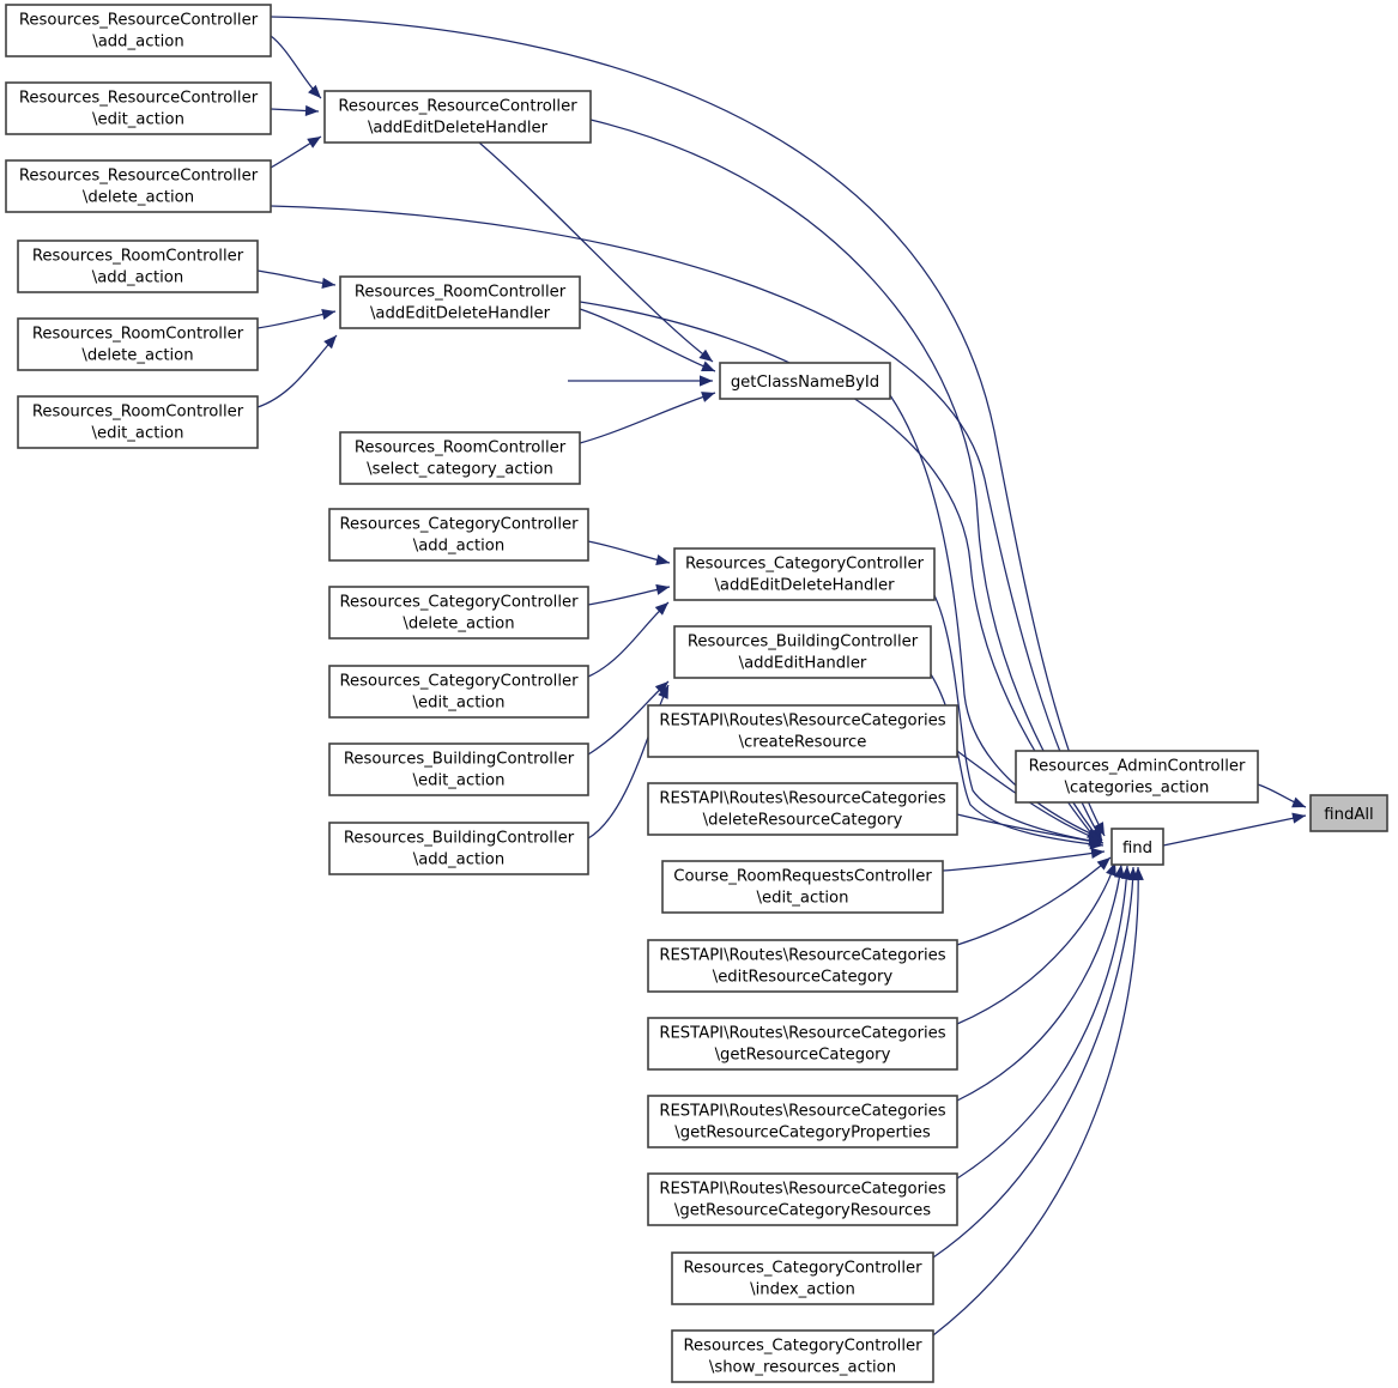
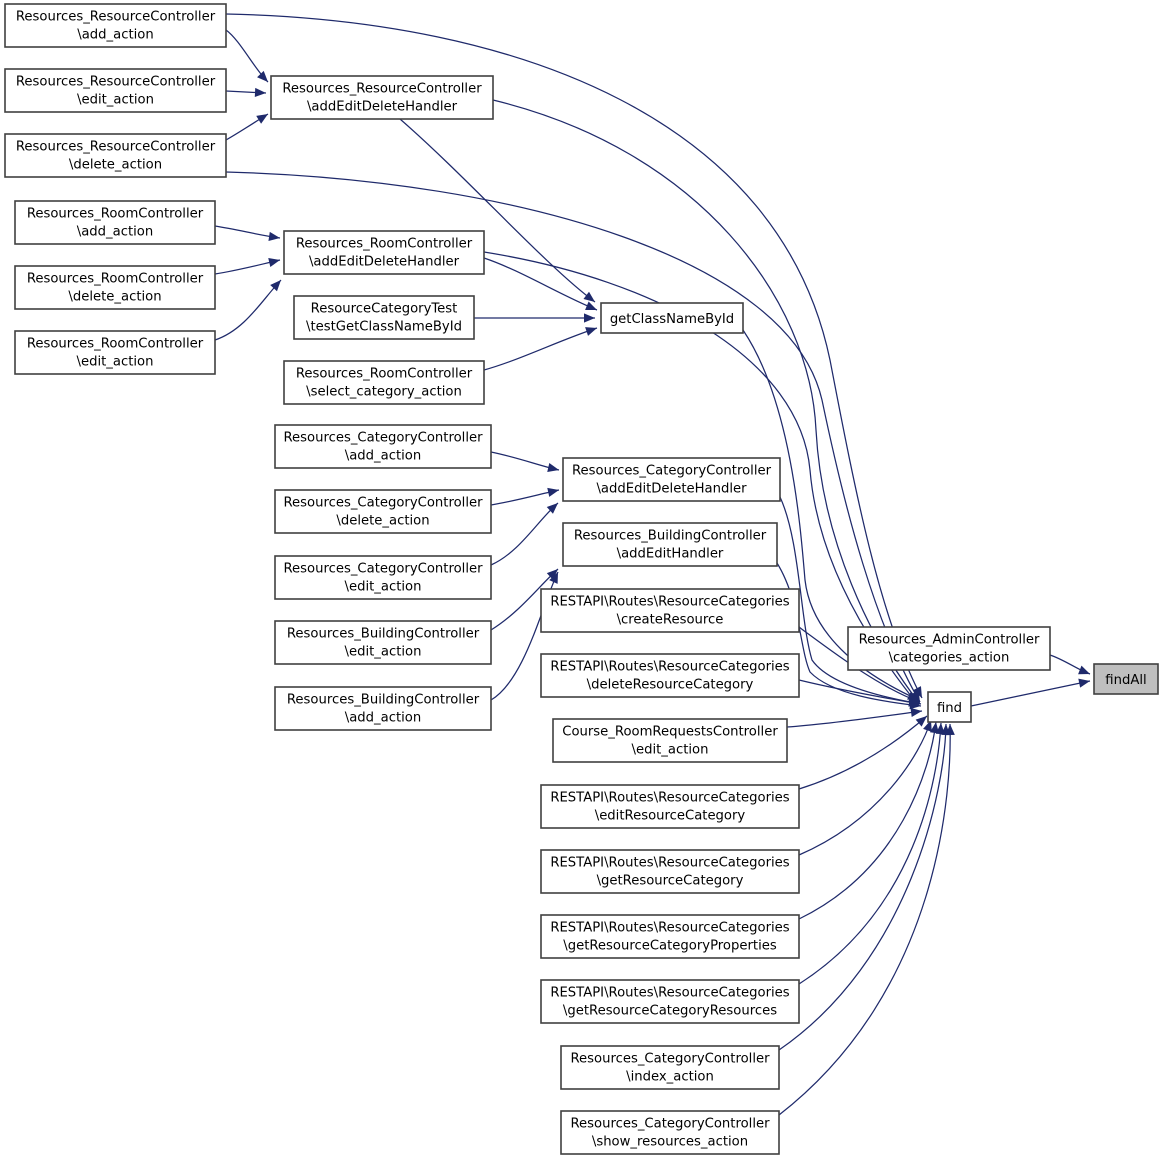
  Resources_ResourceController
  \add_action
  Resources_ResourceController
  \edit_action
  Resources_ResourceController
  \delete_action
  Resources_ResourceController
  \addEditDeleteHandler
  Resources_RoomController
  \add_action
  Resources_RoomController
  \delete_action
  Resources_RoomController
  \edit_action
  Resources_RoomController
  \addEditDeleteHandler
+ ResourceCategoryTest
+ \testGetClassNameById
  Resources_RoomController
  \select_category_action
  getClassNameById
  Resources_CategoryController
  \add_action
  Resources_CategoryController
  \delete_action
  Resources_CategoryController
  \edit_action
  Resources_BuildingController
  \edit_action
  Resources_BuildingController
  \add_action
  Resources_CategoryController
  \addEditDeleteHandler
  Resources_BuildingController
  \addEditHandler
  RESTAPI\Routes\ResourceCategories
  \createResource
  RESTAPI\Routes\ResourceCategories
  \deleteResourceCategory
  Course_RoomRequestsController
  \edit_action
  RESTAPI\Routes\ResourceCategories
  \editResourceCategory
  RESTAPI\Routes\ResourceCategories
  \getResourceCategory
  RESTAPI\Routes\ResourceCategories
  \getResourceCategoryProperties
  RESTAPI\Routes\ResourceCategories
  \getResourceCategoryResources
  Resources_CategoryController
  \index_action
  Resources_CategoryController
  \show_resources_action
  Resources_AdminController
  \categories_action
  find
  findAll
